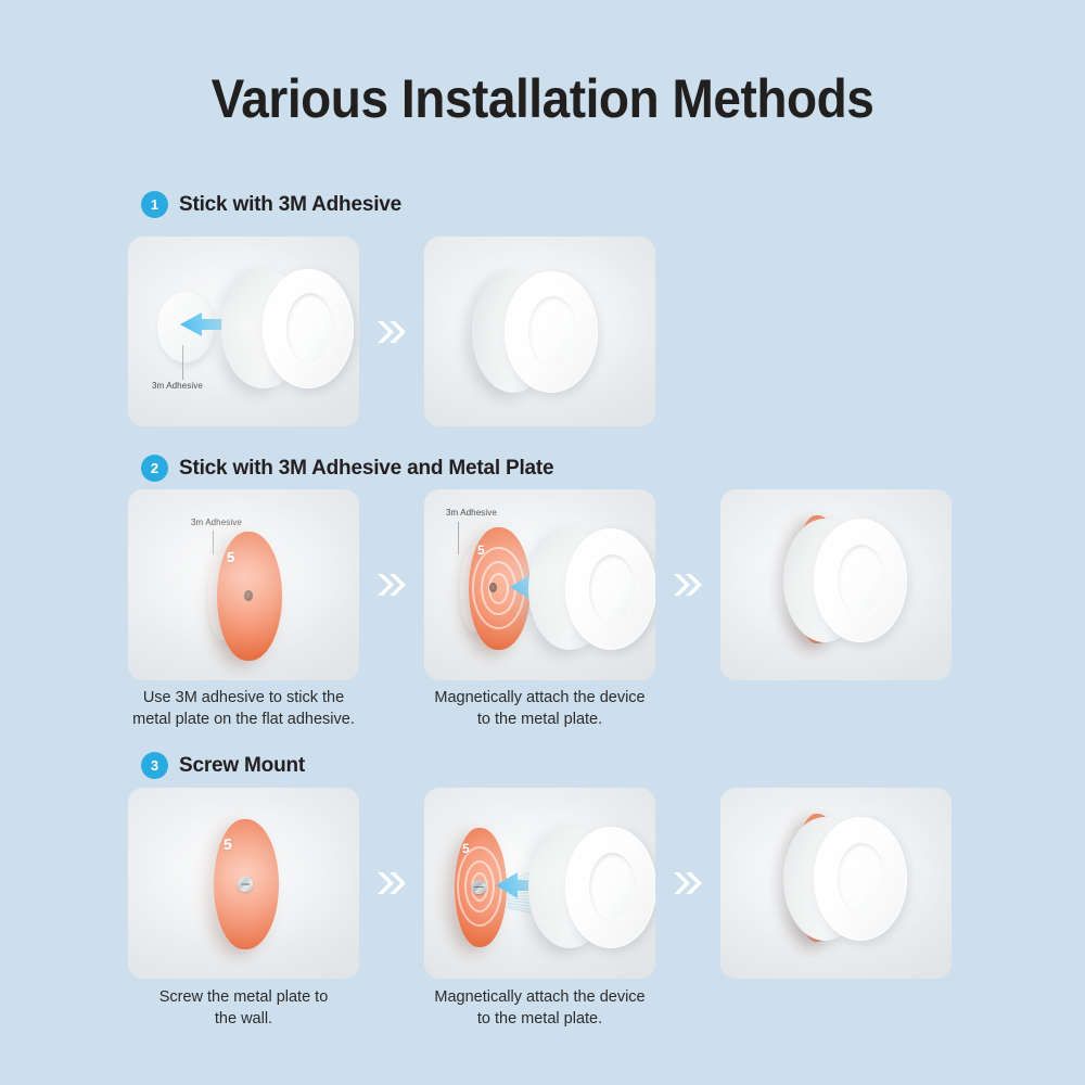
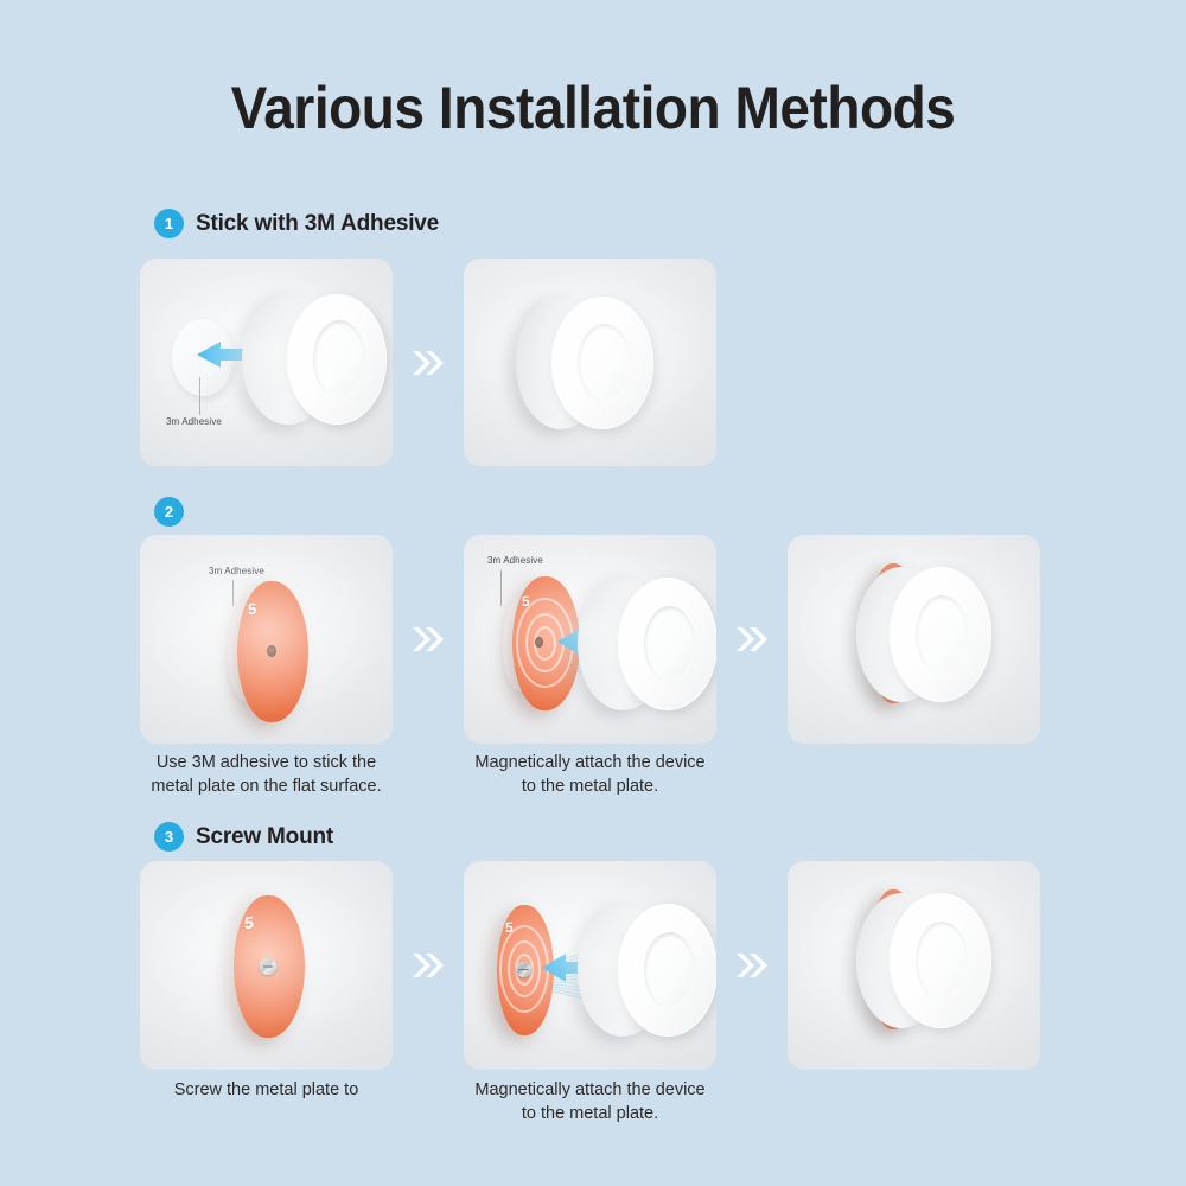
  Various Installation Methods
  1
  Stick with 3M Adhesive
  2
- Stick with 3M Adhesive and Metal Plate
  Use 3M adhesive to stick the
- metal plate on the flat adhesive.
+ metal plate on the flat surface.
  Magnetically attach the device
  to the metal plate.
  3
  Screw Mount
  Screw the metal plate to
- the wall.
  Magnetically attach the device
  to the metal plate.
